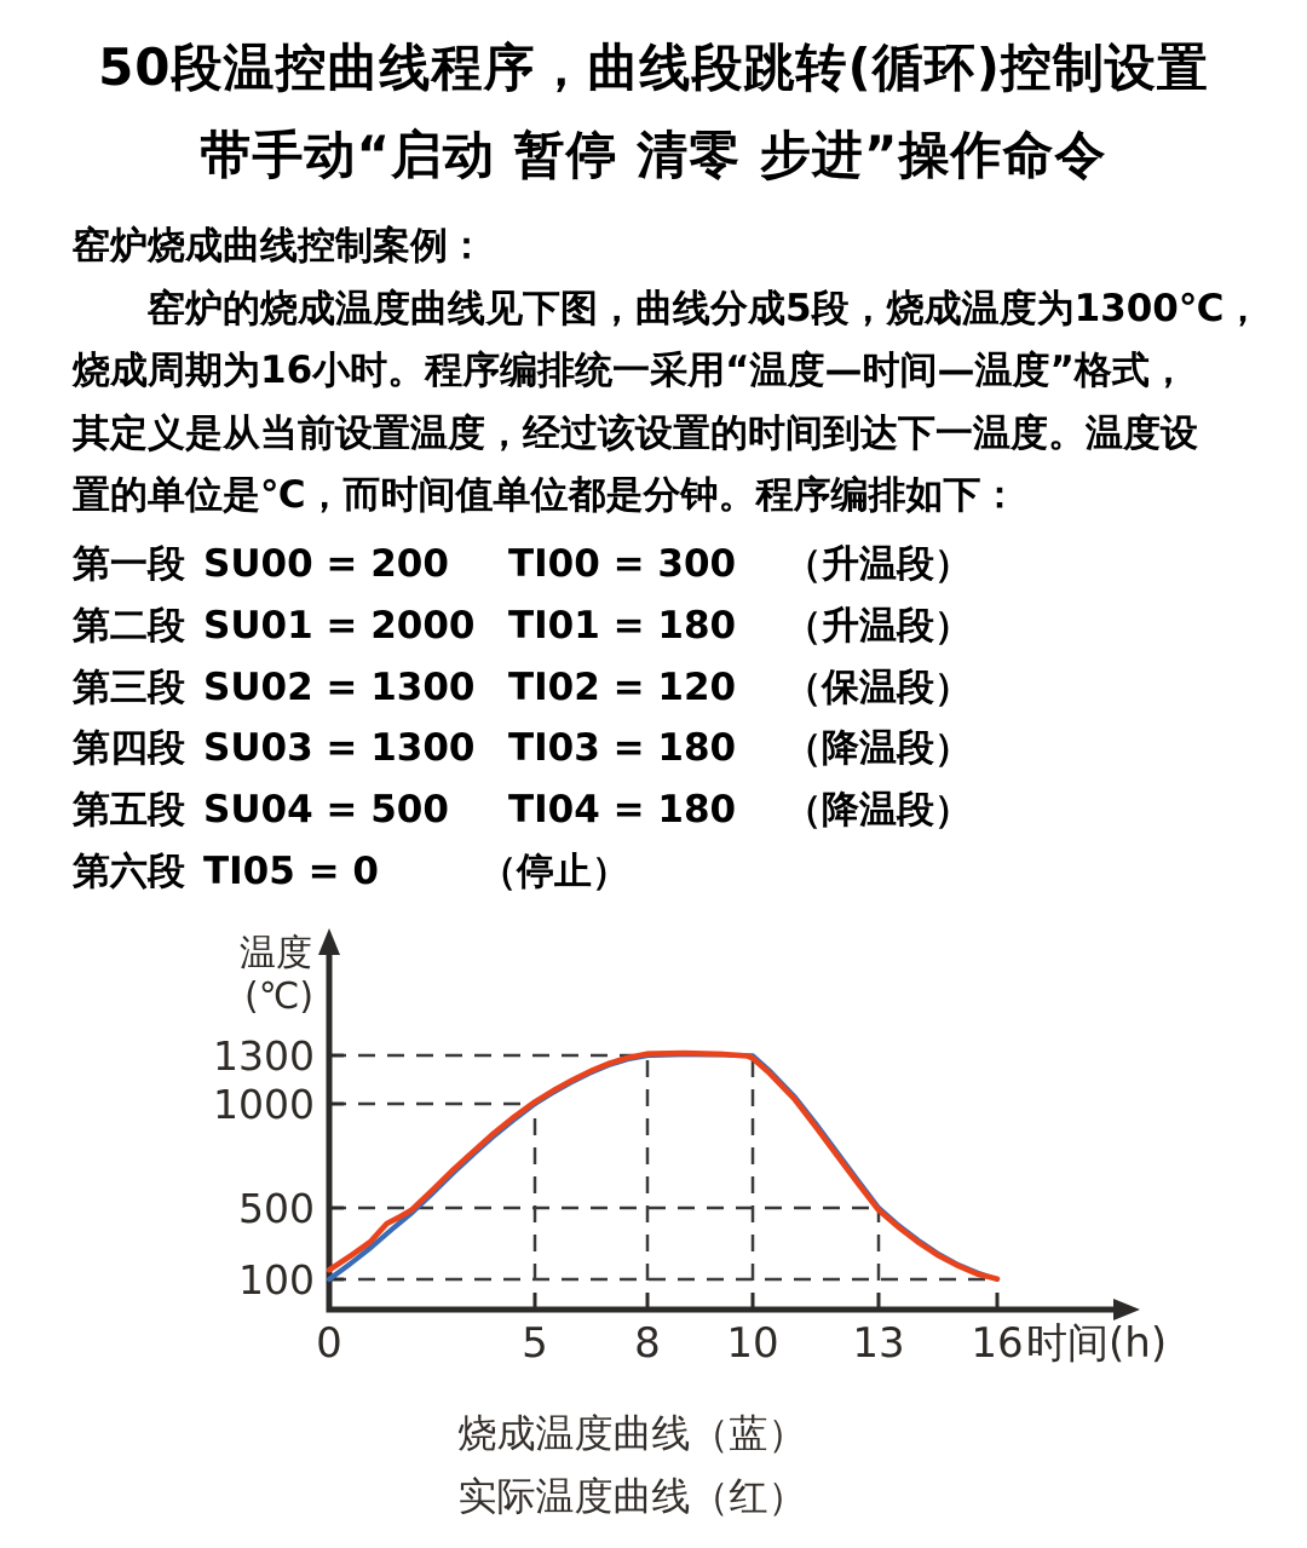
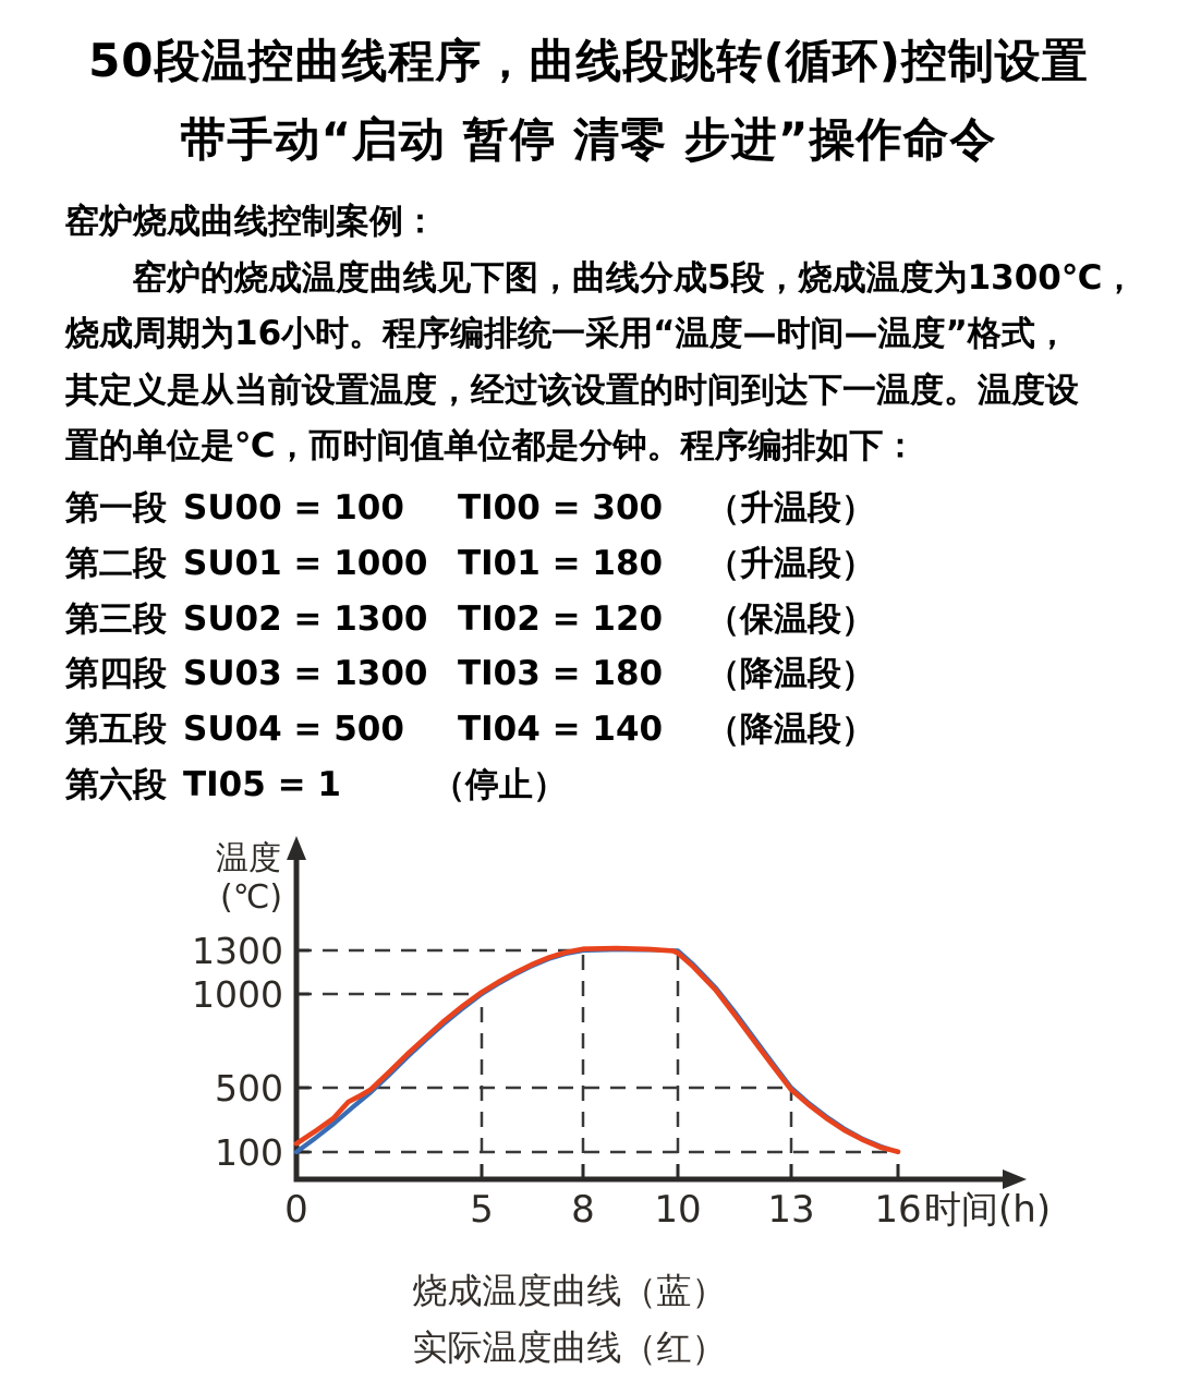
  50段温控曲线程序，曲线段跳转(循环)控制设置
  带手动“启动 暂停 清零 步进”操作命令
  窑炉烧成曲线控制案例：
  窑炉的烧成温度曲线见下图，曲线分成5段，烧成温度为1300℃，
  烧成周期为16小时。程序编排统一采用“温度—时间—温度”格式，
  其定义是从当前设置温度，经过该设置的时间到达下一温度。温度设
  置的单位是℃，而时间值单位都是分钟。程序编排如下：
  第一段
- SU00 = 200
+ SU00 = 100
  TI00 = 300
  （升温段）
  第二段
- SU01 = 2000
+ SU01 = 1000
  TI01 = 180
  （升温段）
  第三段
  SU02 = 1300
  TI02 = 120
  （保温段）
  第四段
  SU03 = 1300
  TI03 = 180
  （降温段）
  第五段
  SU04 = 500
- TI04 = 180
+ TI04 = 140
  （降温段）
  第六段
- TI05 = 0
+ TI05 = 1
  （停止）
  温度
  (℃)
  时间(h)
  0
  5
  8
  10
  13
  16
  1300
  1000
  500
  100
  烧成温度曲线（蓝）
  实际温度曲线（红）
